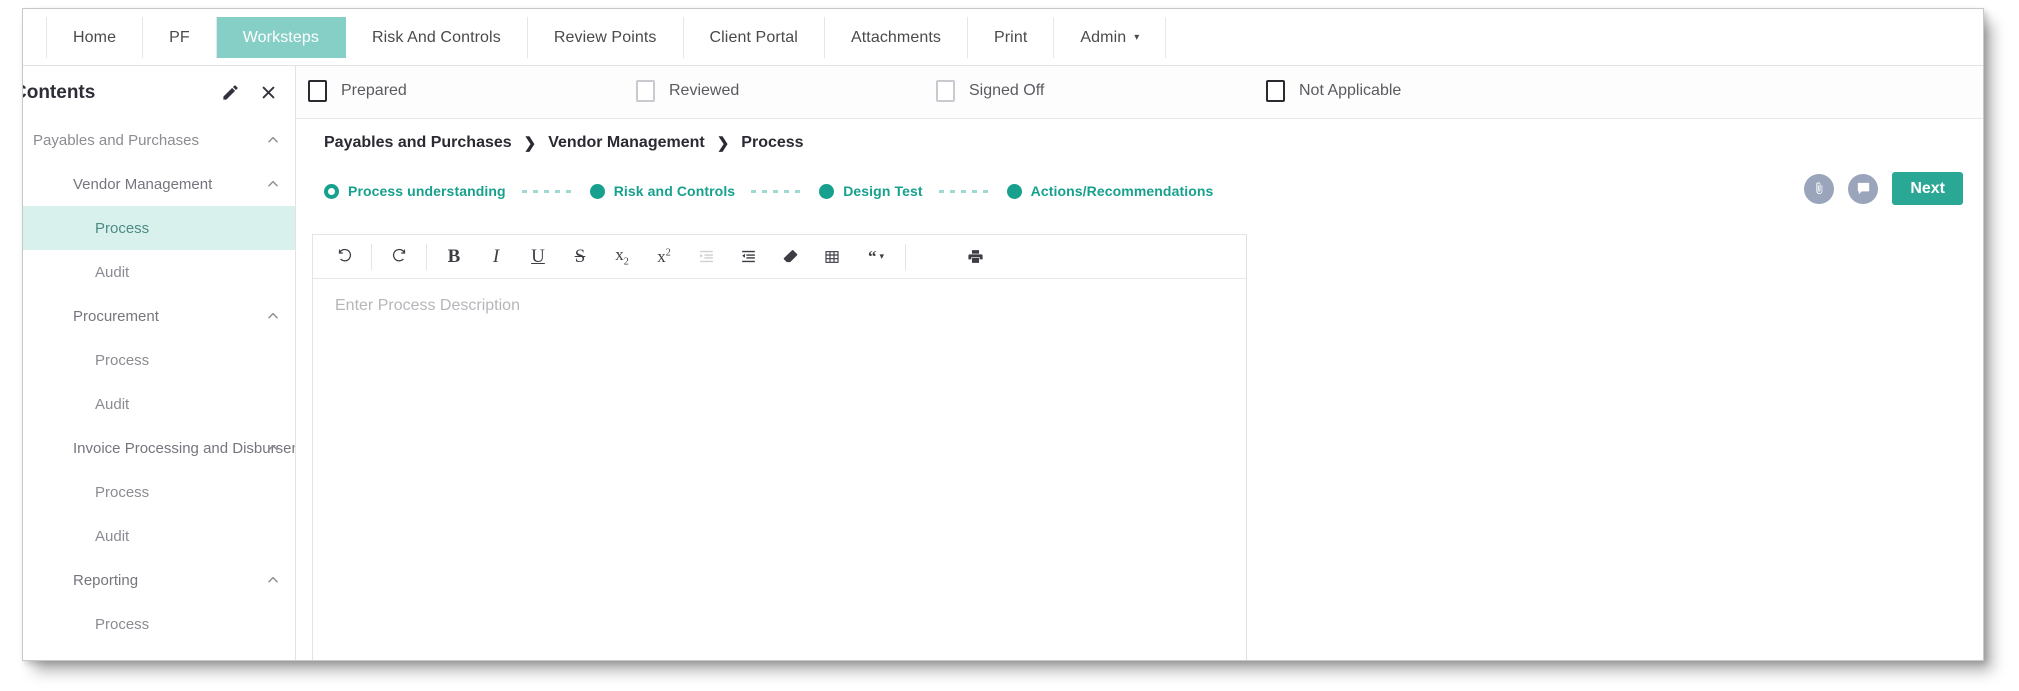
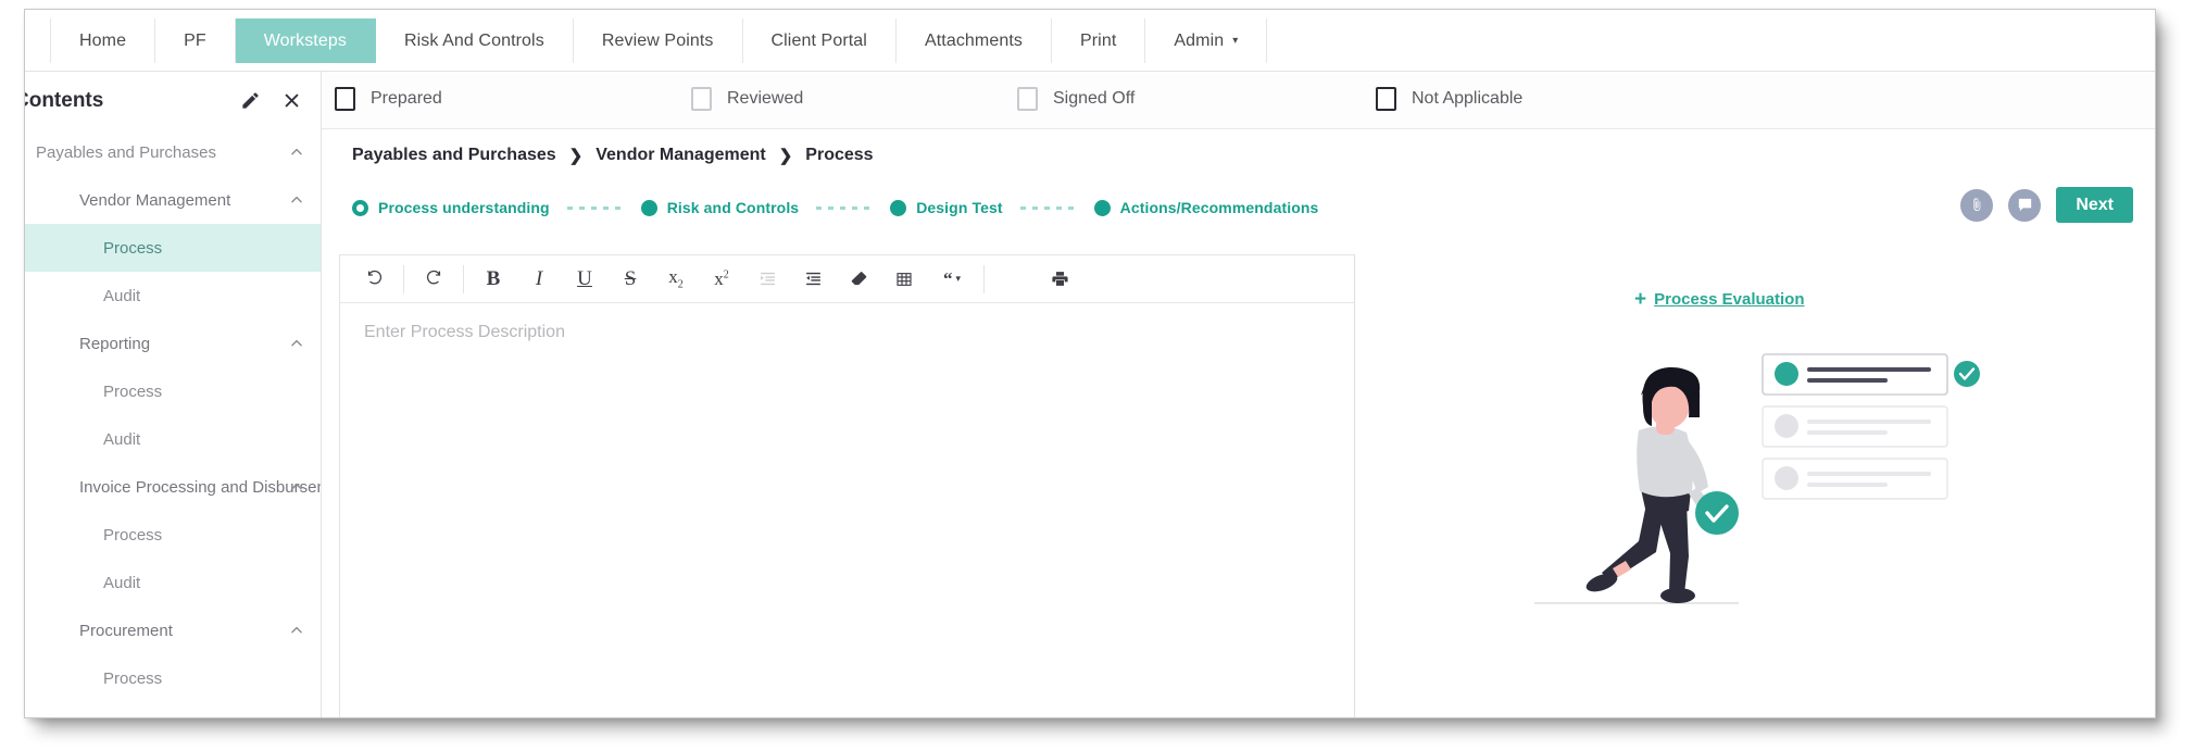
  Home
  PF
  Worksteps
  Risk And Controls
  Review Points
  Client Portal
  Attachments
  Print
  Admin
  ▾
  ontents
  Payables and Purchases
  Vendor Management
  Process
  Audit
- Procurement
+ Reporting
  Process
  Audit
  Invoice Processing and Disburse
  Process
  Audit
- Reporting
+ Procurement
  Process
  Prepared
  Reviewed
  Signed Off
  Not Applicable
  Payables and Purchases
  ❯
  Vendor Management
  ❯
  Process
  Process understanding
  Risk and Controls
  Design Test
  Actions/Recommendations
  Next
  B
  I
  U
  S
  x2
  x2
  “
  ▾
  Enter Process Description
+ +
+ Process Evaluation
